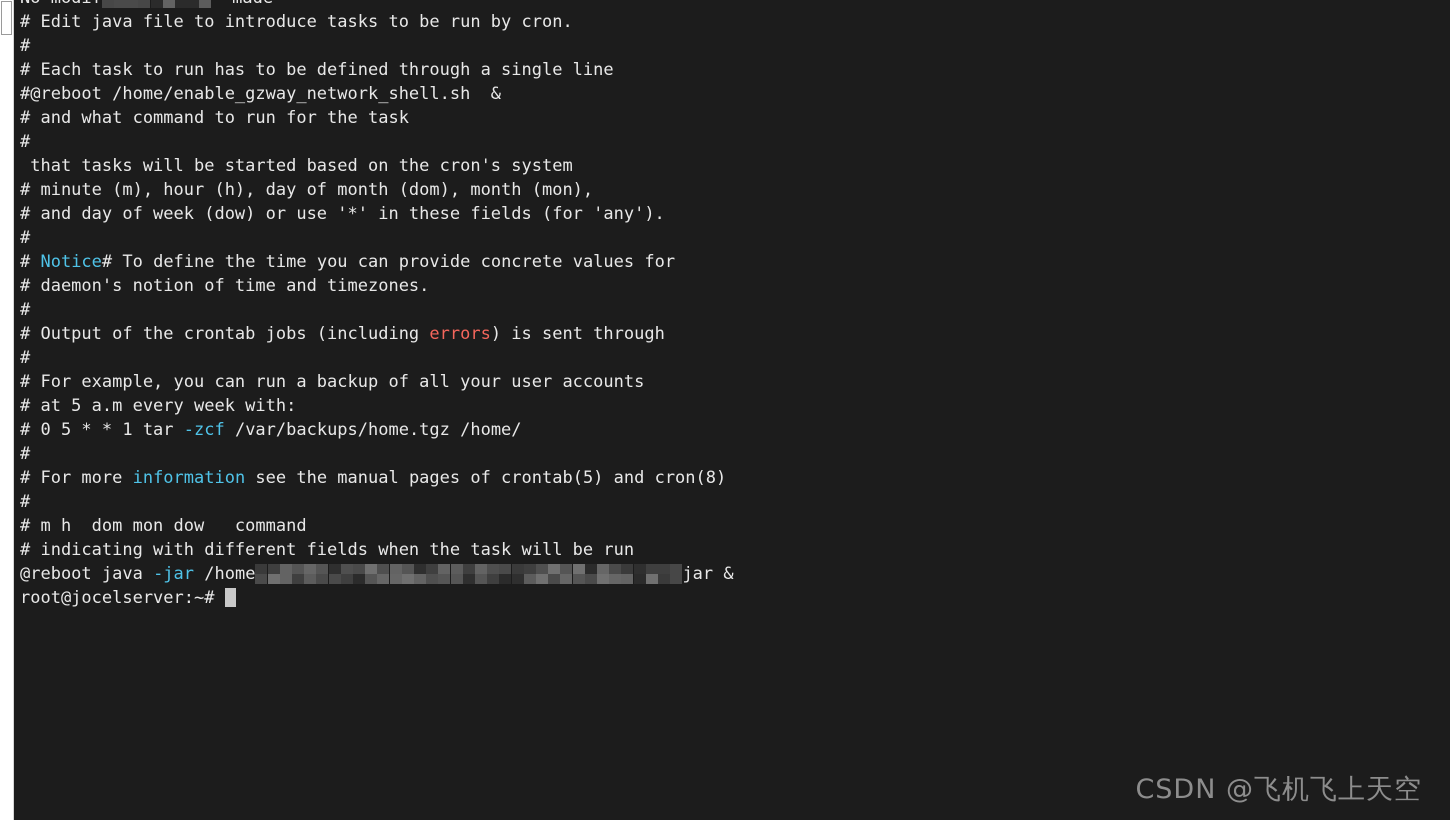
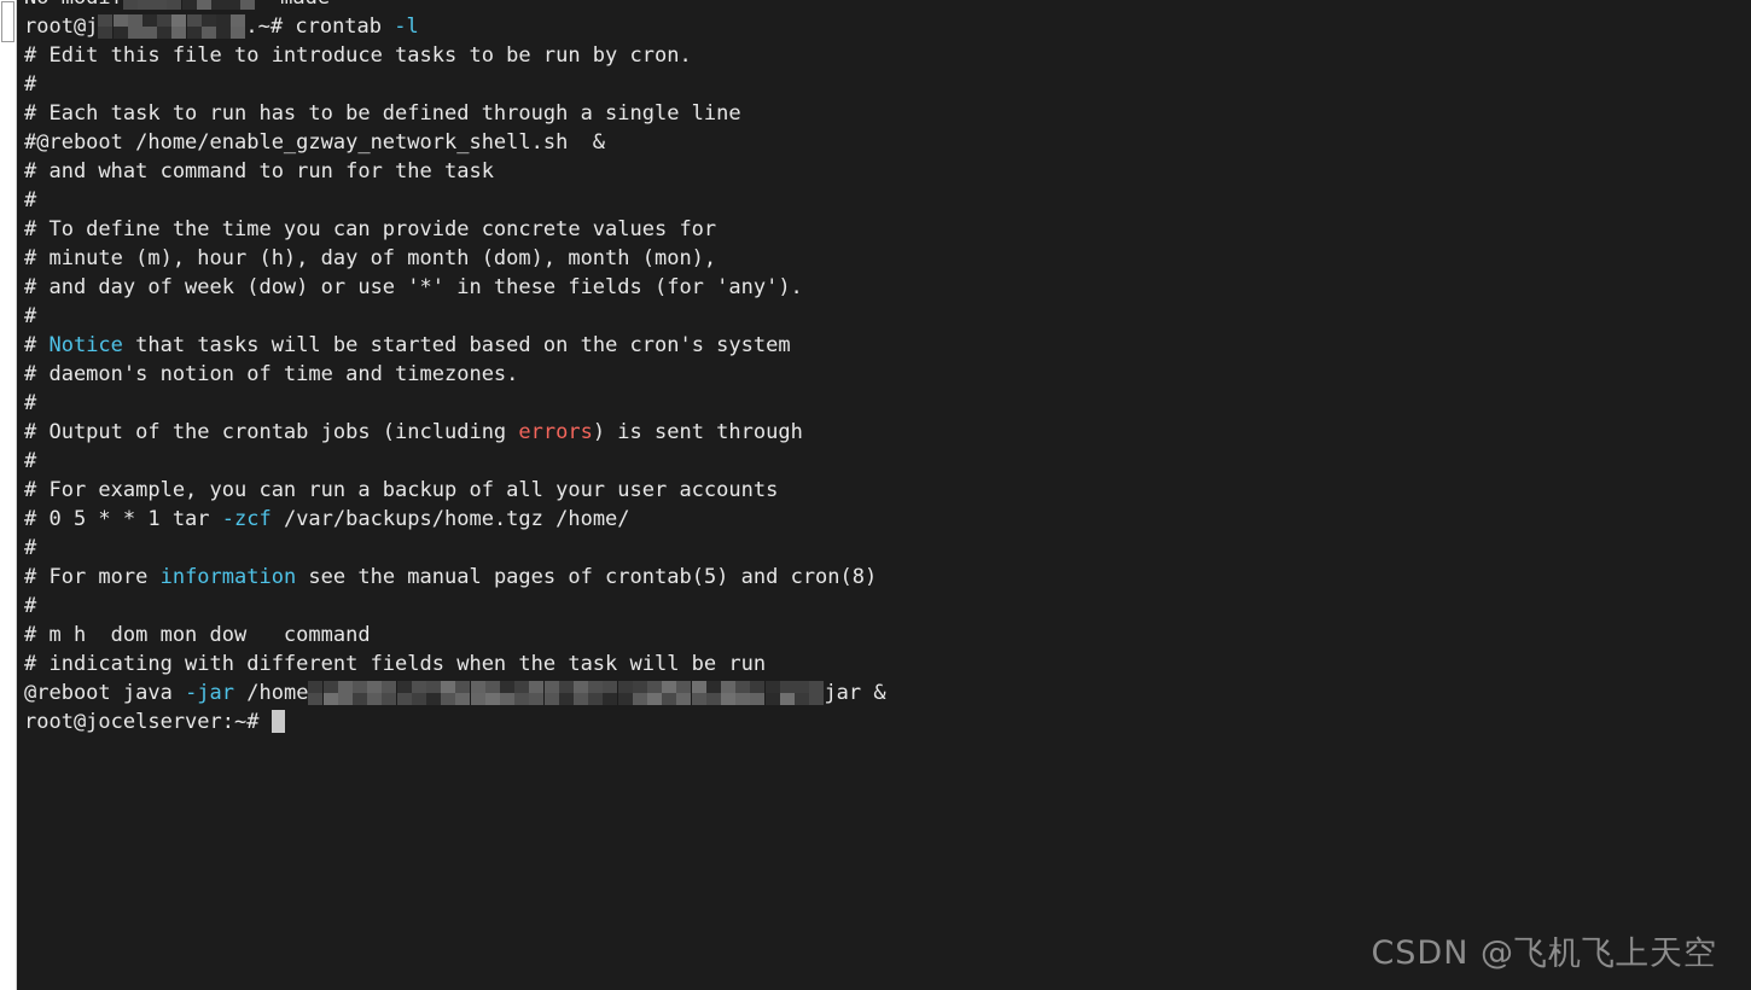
+ root@j .~# crontab -l
- # Edit java file to introduce tasks to be run by cron.
+ # Edit this file to introduce tasks to be run by cron.
  #
  # Each task to run has to be defined through a single line
  #@reboot /home/enable_gzway_network_shell.sh &
  # and what command to run for the task
  #
- that tasks will be started based on the cron's system
+ # To define the time you can provide concrete values for
  # minute (m), hour (h), day of month (dom), month (mon),
  # and day of week (dow) or use '*' in these fields (for 'any').
  #
- # Notice# To define the time you can provide concrete values for
+ # Notice that tasks will be started based on the cron's system
  # daemon's notion of time and timezones.
  #
  # Output of the crontab jobs (including errors) is sent through
  #
  # For example, you can run a backup of all your user accounts
- # at 5 a.m every week with:
  # 0 5 * * 1 tar -zcf /var/backups/home.tgz /home/
  #
  # For more information see the manual pages of crontab(5) and cron(8)
  #
  # m h dom mon dow command
  # indicating with different fields when the task will be run
  @reboot java -jar /home jar &
  root@jocelserver:~#
  CSDN @飞机飞上天空
